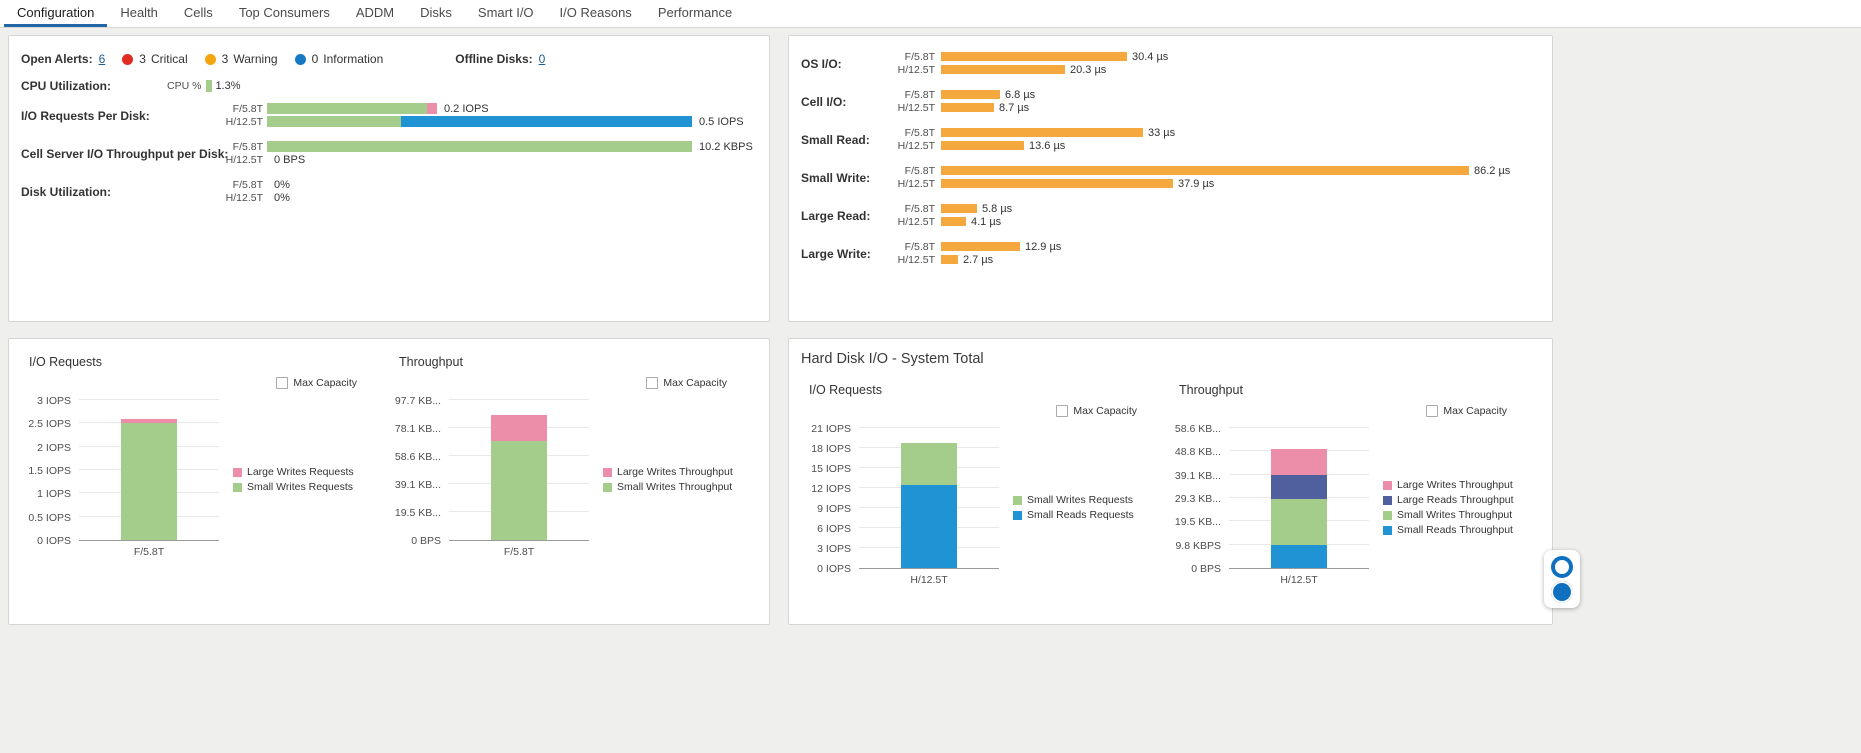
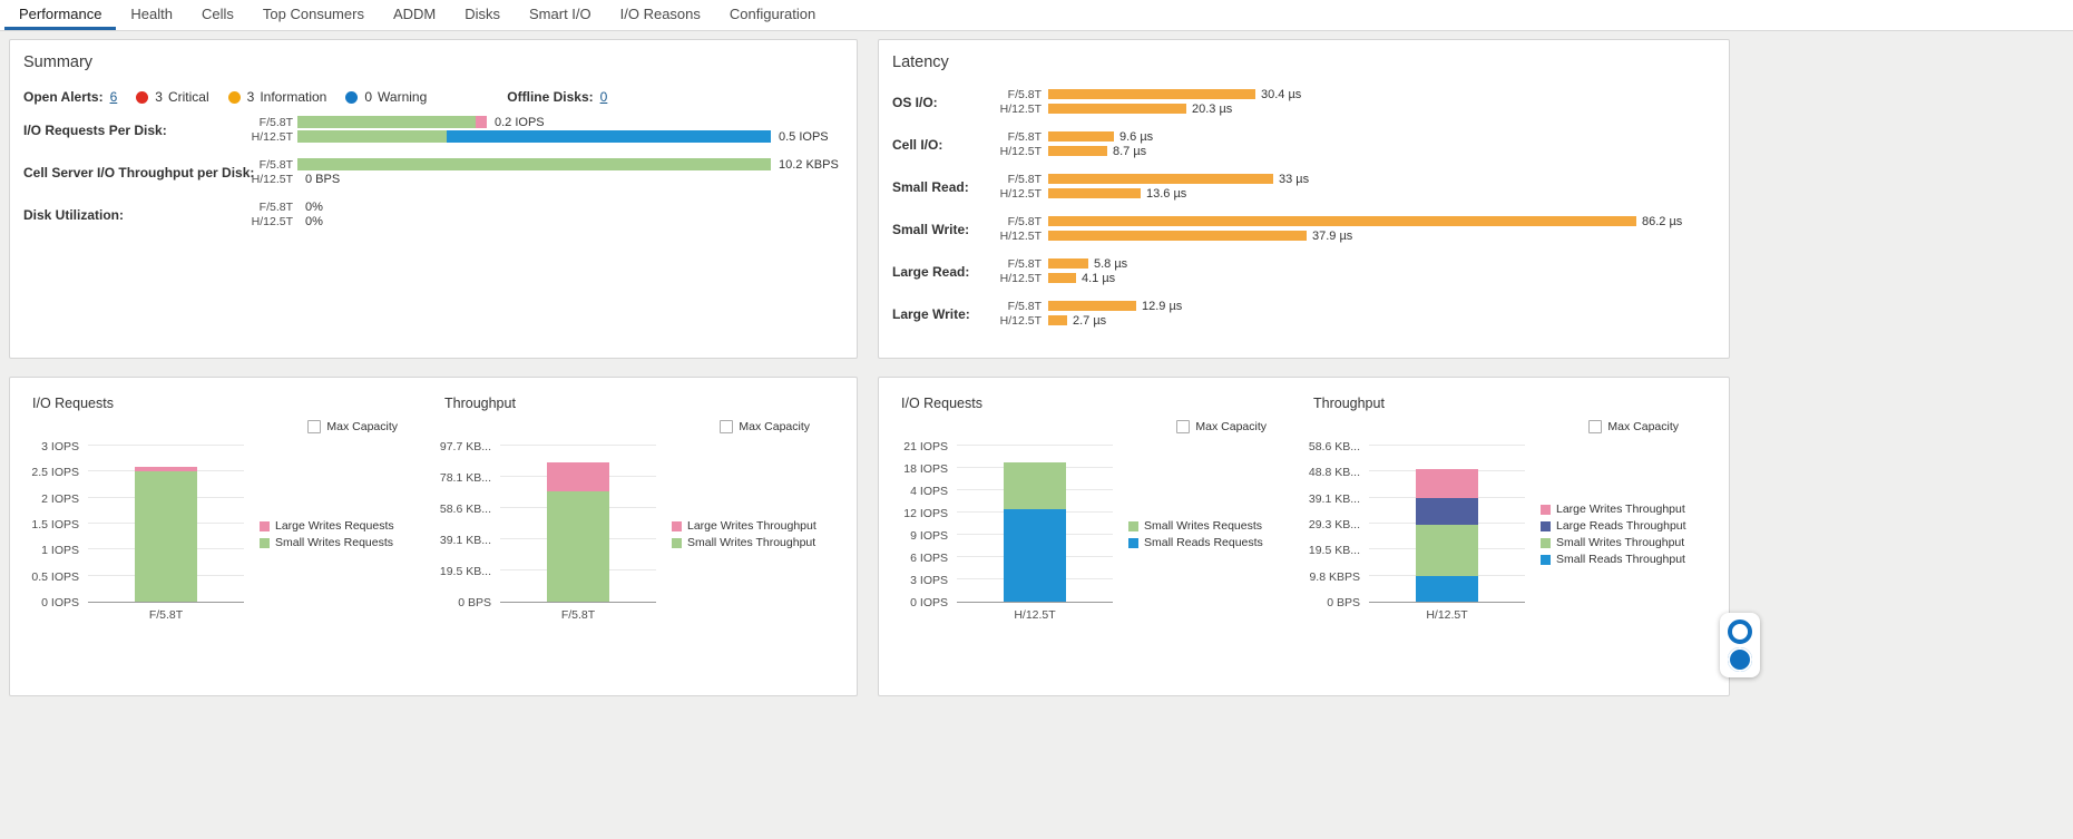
- Configuration
+ Performance
  Health
  Cells
  Top Consumers
  ADDM
  Disks
  Smart I/O
  I/O Reasons
- Performance
+ Configuration
+ Summary
  Open Alerts:
  6
  3
  Critical
  3
- Warning
+ Information
  0
- Information
+ Warning
  Offline Disks:
  0
- CPU Utilization:
- CPU %
- 1.3%
  I/O Requests Per Disk:
  F/5.8T
  0.2 IOPS
  H/12.5T
  0.5 IOPS
  Cell Server I/O Throughput per Dis
  F/5.8T
  10.2 KBPS
  H/12.5T
  0 BPS
  Disk Utilization:
  F/5.8T
  0%
  H/12.5T
  0%
+ Latency
  OS I/O:
  F/5.8T
  30.4 µs
  H/12.5T
  20.3 µs
  Cell I/O:
  F/5.8T
- 6.8 µs
+ 9.6 µs
  H/12.5T
  8.7 µs
  Small Read:
  F/5.8T
  33 µs
  H/12.5T
  13.6 µs
  Small Write:
  F/5.8T
  86.2 µs
  H/12.5T
  37.9 µs
  Large Read:
  F/5.8T
  5.8 µs
  H/12.5T
  4.1 µs
  Large Write:
  F/5.8T
  12.9 µs
  H/12.5T
  2.7 µs
  I/O Requests
  Max Capacity
  0 IOPS
  0.5 IOPS
  1 IOPS
  1.5 IOPS
  2 IOPS
  2.5 IOPS
  3 IOPS
  F/5.8T
  Large Writes Requests
  Small Writes Requests
  Throughput
  Max Capacity
  0 BPS
  19.5 KB...
  39.1 KB...
  58.6 KB...
  78.1 KB...
  97.7 KB...
  F/5.8T
  Large Writes Throughput
  Small Writes Throughput
- Hard Disk I/O - System Total
  I/O Requests
  Max Capacity
  0 IOPS
  3 IOPS
  6 IOPS
  9 IOPS
  12 IOPS
- 15 IOPS
+ 4 IOPS
  18 IOPS
  21 IOPS
  H/12.5T
  Small Writes Requests
  Small Reads Requests
  Throughput
  Max Capacity
  0 BPS
  9.8 KBPS
  19.5 KB...
  29.3 KB...
  39.1 KB...
  48.8 KB...
  58.6 KB...
  H/12.5T
  Large Writes Throughput
  Large Reads Throughput
  Small Writes Throughput
  Small Reads Throughput
